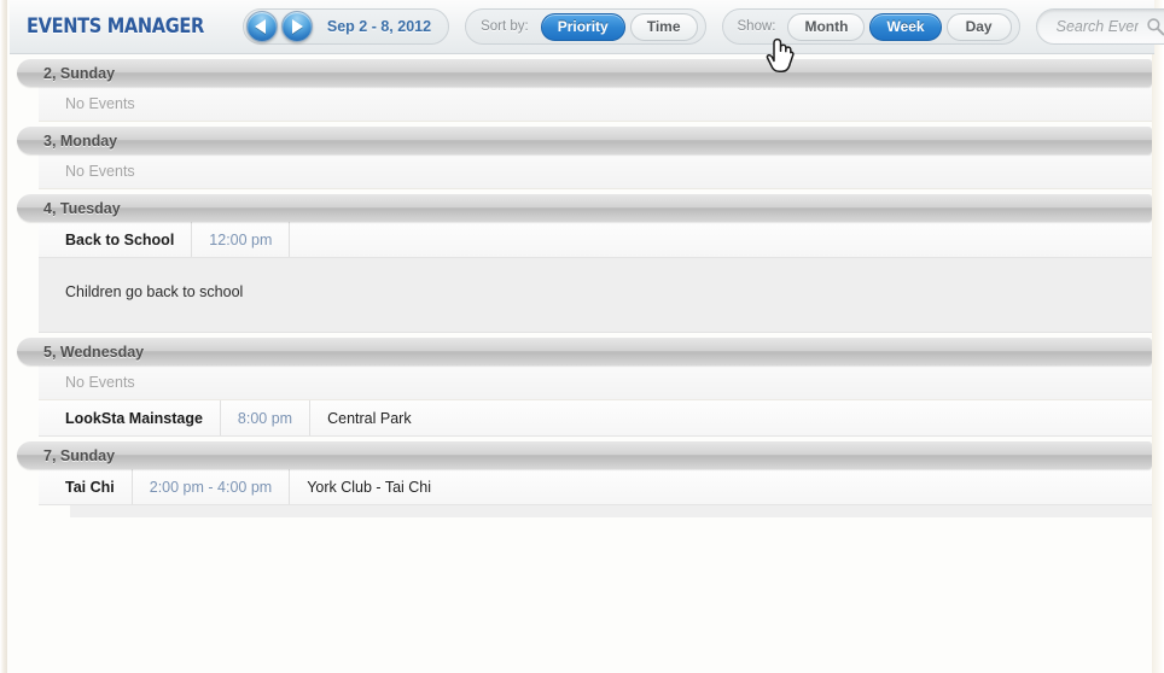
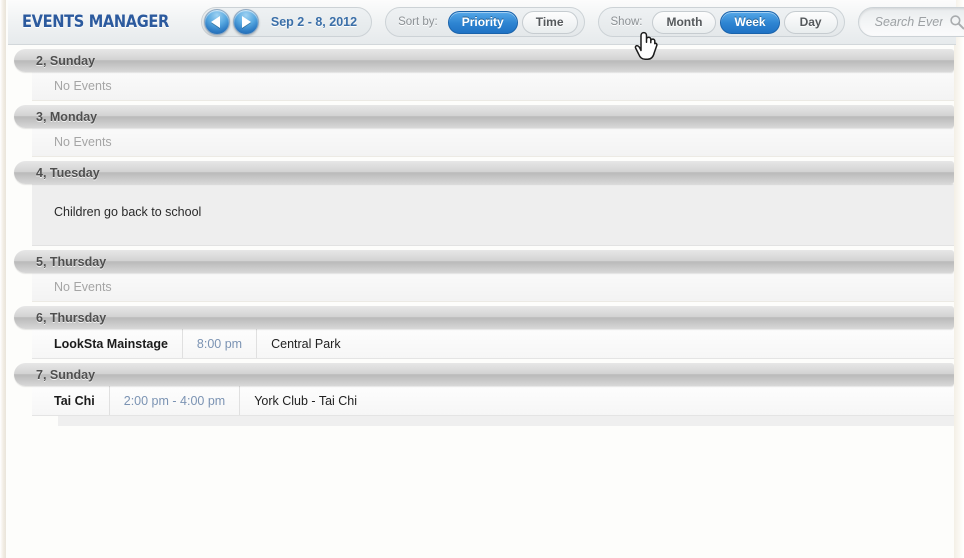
  EVENTS MANAGER
  Sep 2 - 8, 2012
  Sort by:
  Priority
  Time
  Show:
  Month
  Week
  Day
  Search Eve
  2, Sunday
  No Events
  3, Monday
  No Events
  4, Tuesday
- Back to School
- 12:00 pm
  Children go back to school
- 5, Wednesday
+ 5, Thursday
  No Events
+ 6, Thursday
  LookSta Mainstage
  8:00 pm
  Central Park
  7, Sunday
  Tai Chi
  2:00 pm - 4:00 pm
  York Club - Tai Chi
